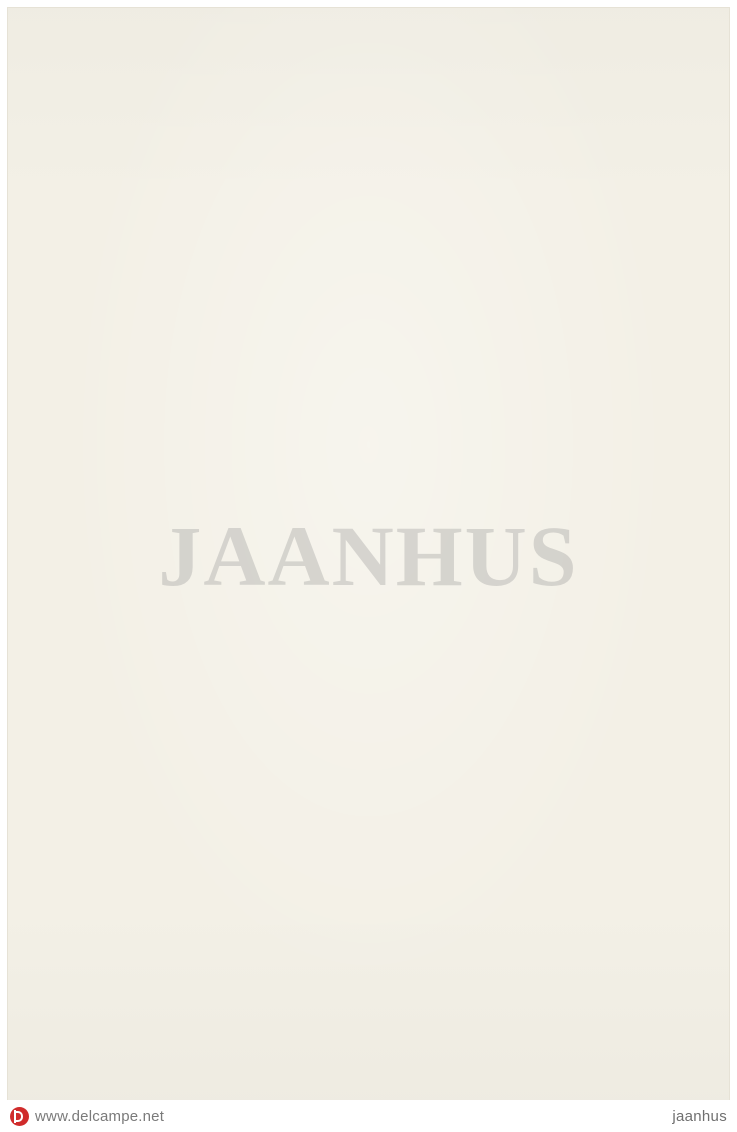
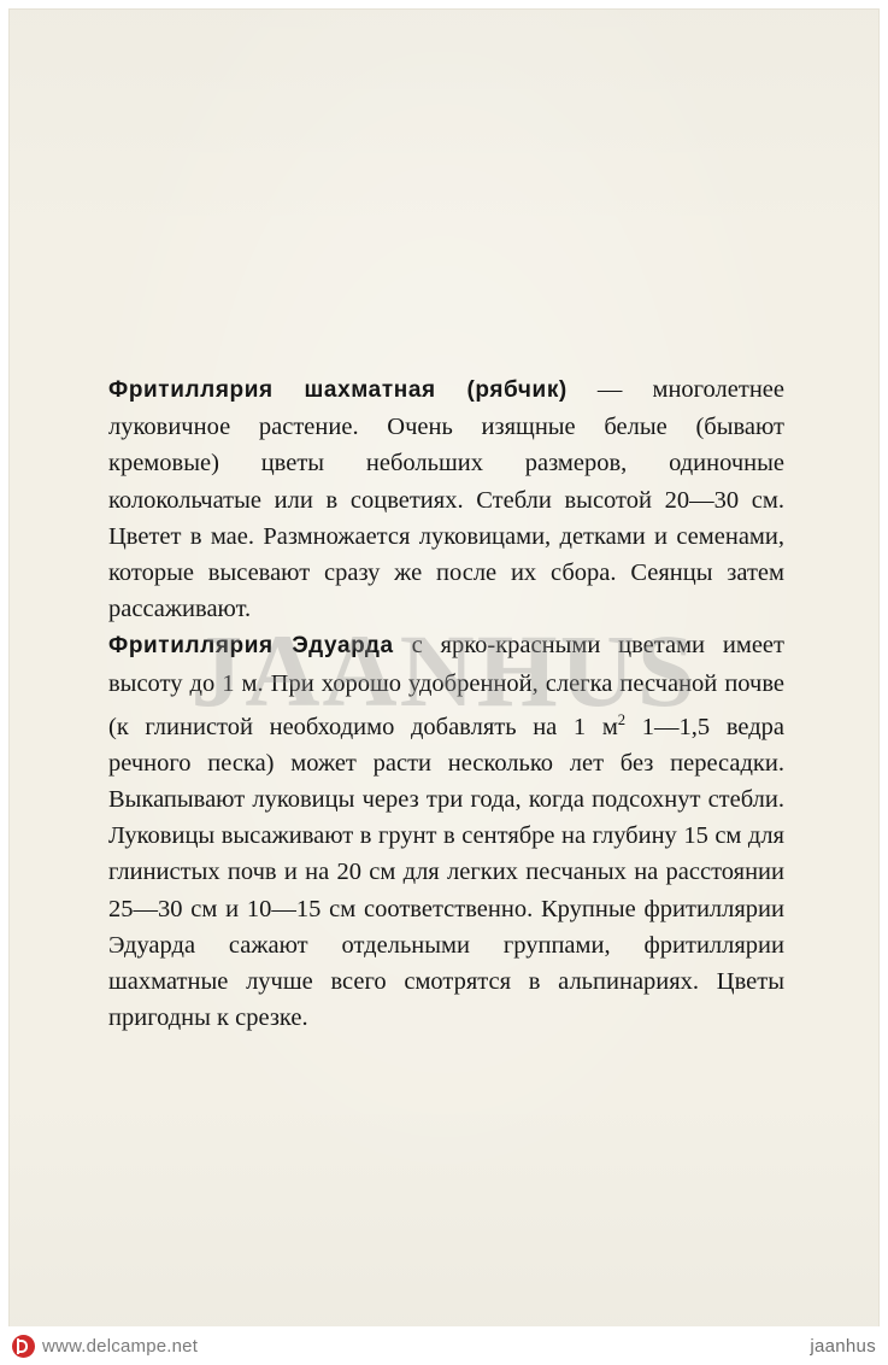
  JAANHUS
+ Фритиллярия шахматная (рябчик) — многолетнее луковичное растение. Очень изящные белые (бывают кремовые) цветы небольших размеров, одиночные колокольчатые или в соцветиях. Стебли высотой 20—30 см. Цветет в мае. Размножается луковицами, детками и семенами, которые высевают сразу же после их сбора. Сеянцы затем рассаживают.
+ Фритиллярия Эдуарда с ярко-красными цветами имеет высоту до 1 м. При хорошо удобренной, слегка песчаной почве (к глинистой необходимо добавлять на 1 м2 1—1,5 ведра речного песка) может расти несколько лет без пересадки. Выкапывают луковицы через три года, когда подсохнут стебли. Луковицы высаживают в грунт в сентябре на глубину 15 см для глинистых почв и на 20 см для легких песчаных на расстоянии 25—30 см и 10—15 см соответственно. Крупные фритиллярии Эдуарда сажают отдельными группами, фритиллярии шахматные лучше всего смотрятся в альпинариях. Цветы пригодны к срезке.
  www.delcampe.net
  jaanhus
